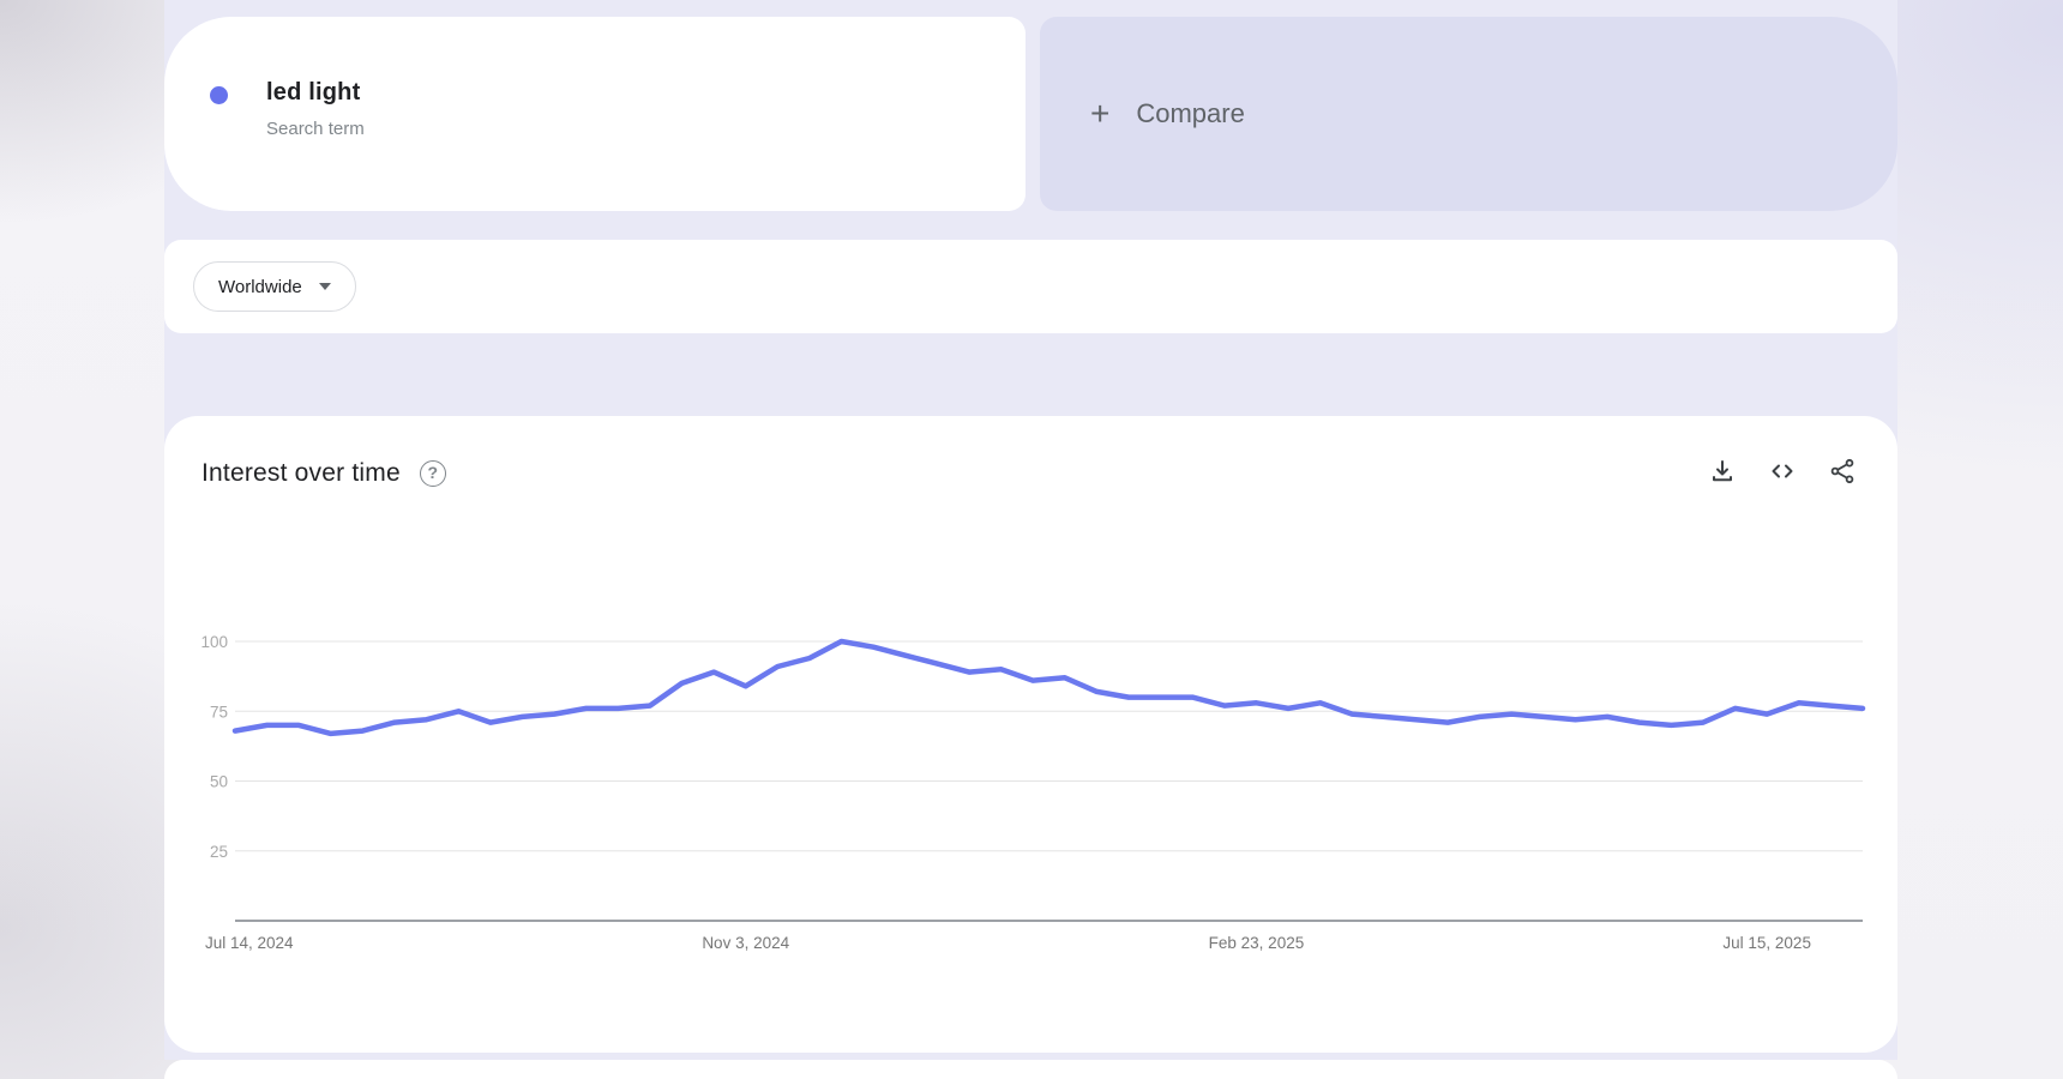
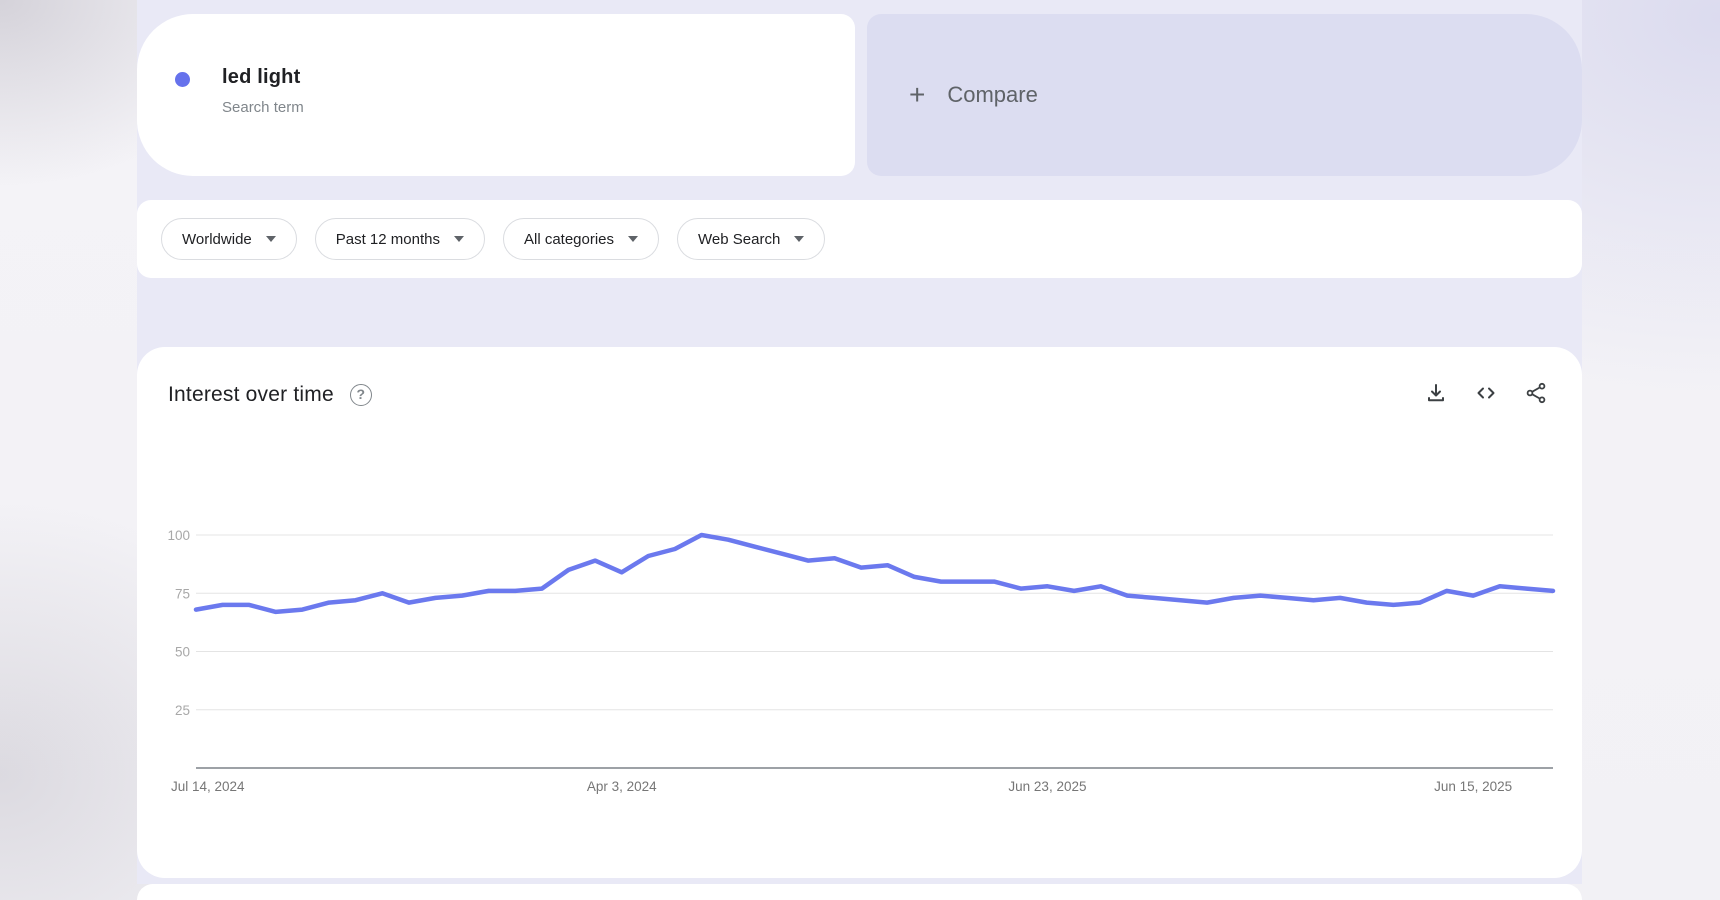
  led light
  Search term
  +
  Compare
  Worldwide
+ Past 12 months
+ All categories
+ Web Search
  Interest over time
  ?
  100
  75
  50
  25
  Jul 14, 2024
- Nov 3, 2024
+ Apr 3, 2024
- Feb 23, 2025
+ Jun 23, 2025
- Jul 15, 2025
+ Jun 15, 2025
